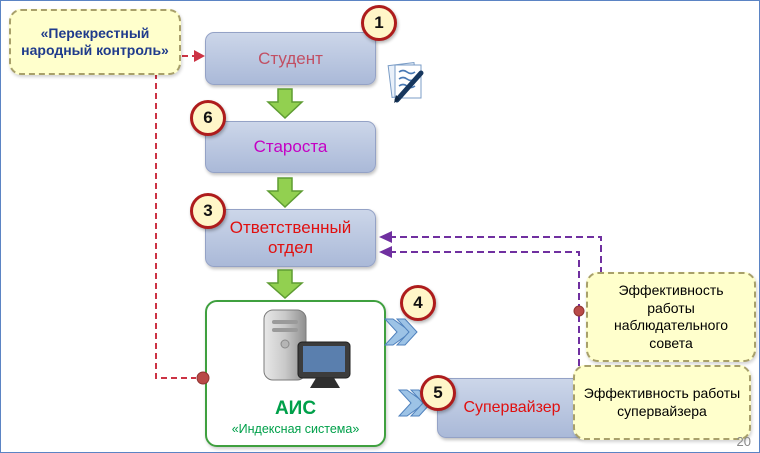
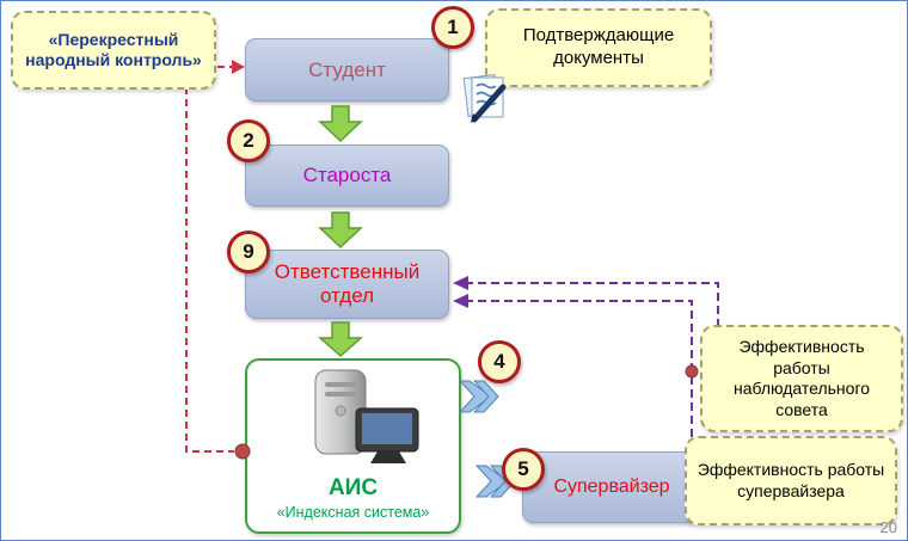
  Студент
  Староста
  Ответственный отдел
  Супервайзер
  АИС
  «Индексная система»
  «Перекрестный народный контроль»
+ Подтверждающие документы
  Эффективность работы наблюдательного совета
  Эффективность работы супервайзера
  1
- 6
+ 2
- 3
+ 9
  4
  5
  20
